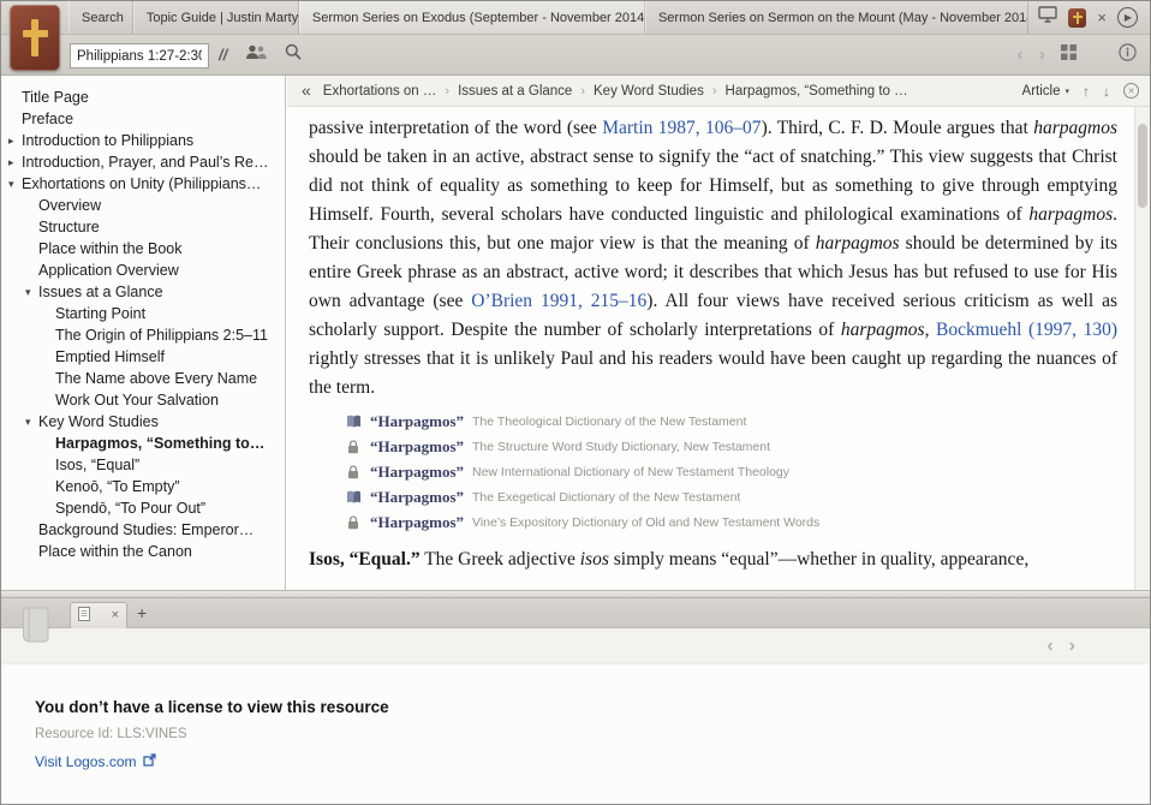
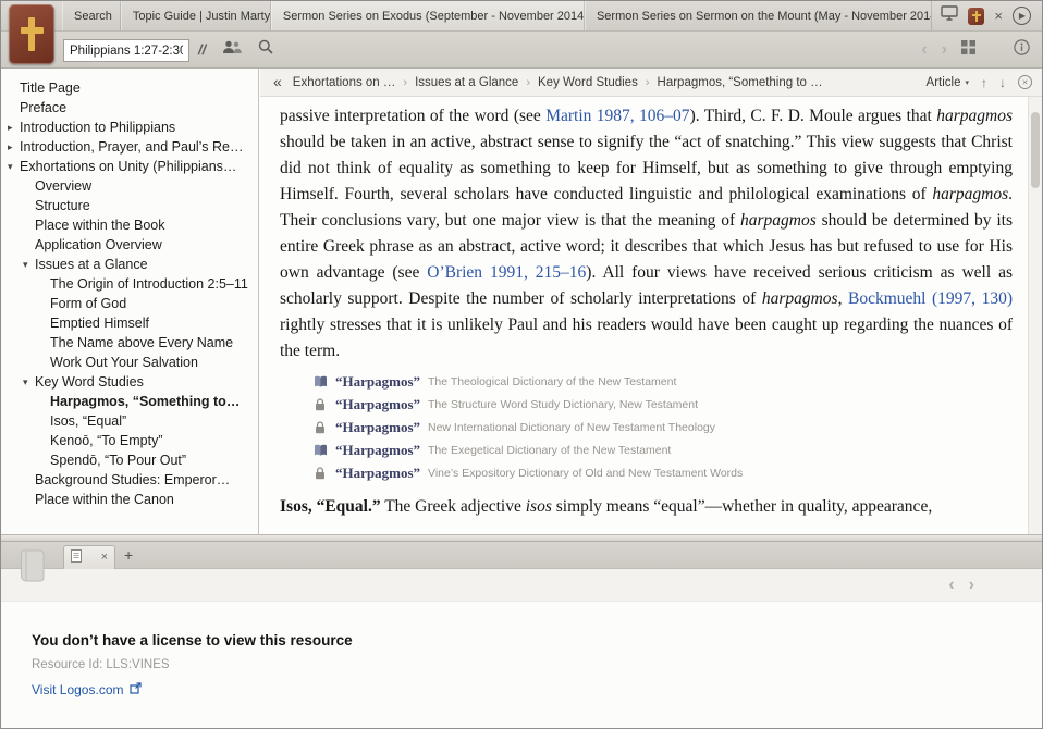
  Search
  Topic Guide | Justin Marty
  Sermon Series on Exodus (September - November 2014
  Sermon Series on Sermon on the Mount (May - November 201
  ×
  ▶
  Philippians 1:27-2:3
  //
  ‹
  ›
  Title Page
  Preface
  ▸
  Introduction to Philippians
  ▸
  Introduction, Prayer, and Paul’s Re…
  ▾
  Exhortations on Unity (Philippians…
  Overview
  Structure
  Place within the Book
  Application Overview
  ▾
  Issues at a Glance
- Starting Point
- The Origin of Philippians 2:5–11
+ The Origin of Introduction 2:5–11
+ Form of God
  Emptied Himself
  The Name above Every Name
  Work Out Your Salvation
  ▾
  Key Word Studies
  Harpagmos, “Something to…
  Isos, “Equal”
  Kenoō, “To Empty”
  Spendō, “To Pour Out”
  Background Studies: Emperor…
  Place within the Canon
  «
  Exhortations on …
  ›
  Issues at a Glance
  ›
  Key Word Studies
  ›
  Harpagmos, “Something to …
  Article
  ↑
  ↓
- passive interpretation of the word (see Martin 1987, 106–07). Third, C. F. D. Moule argues that harpagmos should be taken in an active, abstract sense to signify the “act of snatching.” This view suggests that Christ did not think of equality as something to keep for Himself, but as something to give through emptying Himself. Fourth, several scholars have conducted linguistic and philological examinations of harpagmos. Their conclusions this, but one major view is that the meaning of harpagmos should be determined by its entire Greek phrase as an abstract, active word; it describes that which Jesus has but refused to use for His own advantage (see O’Brien 1991, 215–16). All four views have received serious criticism as well as scholarly support. Despite the number of scholarly interpretations of harpagmos, Bockmuehl (1997, 130) rightly stresses that it is unlikely Paul and his readers would have been caught up regarding the nuances of the term.
+ passive interpretation of the word (see Martin 1987, 106–07). Third, C. F. D. Moule argues that harpagmos should be taken in an active, abstract sense to signify the “act of snatching.” This view suggests that Christ did not think of equality as something to keep for Himself, but as something to give through emptying Himself. Fourth, several scholars have conducted linguistic and philological examinations of harpagmos. Their conclusions vary, but one major view is that the meaning of harpagmos should be determined by its entire Greek phrase as an abstract, active word; it describes that which Jesus has but refused to use for His own advantage (see O’Brien 1991, 215–16). All four views have received serious criticism as well as scholarly support. Despite the number of scholarly interpretations of harpagmos, Bockmuehl (1997, 130) rightly stresses that it is unlikely Paul and his readers would have been caught up regarding the nuances of the term.
  “Harpagmos”
  The Theological Dictionary of the New Testament
  “Harpagmos”
  The Structure Word Study Dictionary, New Testament
  “Harpagmos”
  New International Dictionary of New Testament Theology
  “Harpagmos”
  The Exegetical Dictionary of the New Testament
  “Harpagmos”
  Vine’s Expository Dictionary of Old and New Testament Words
  Isos, “Equal.” The Greek adjective isos simply means “equal”—whether in quality, appearance,
  ×
  +
  ‹
  ›
  You don’t have a license to view this resource
  Resource Id: LLS:VINES
  Visit Logos.com
